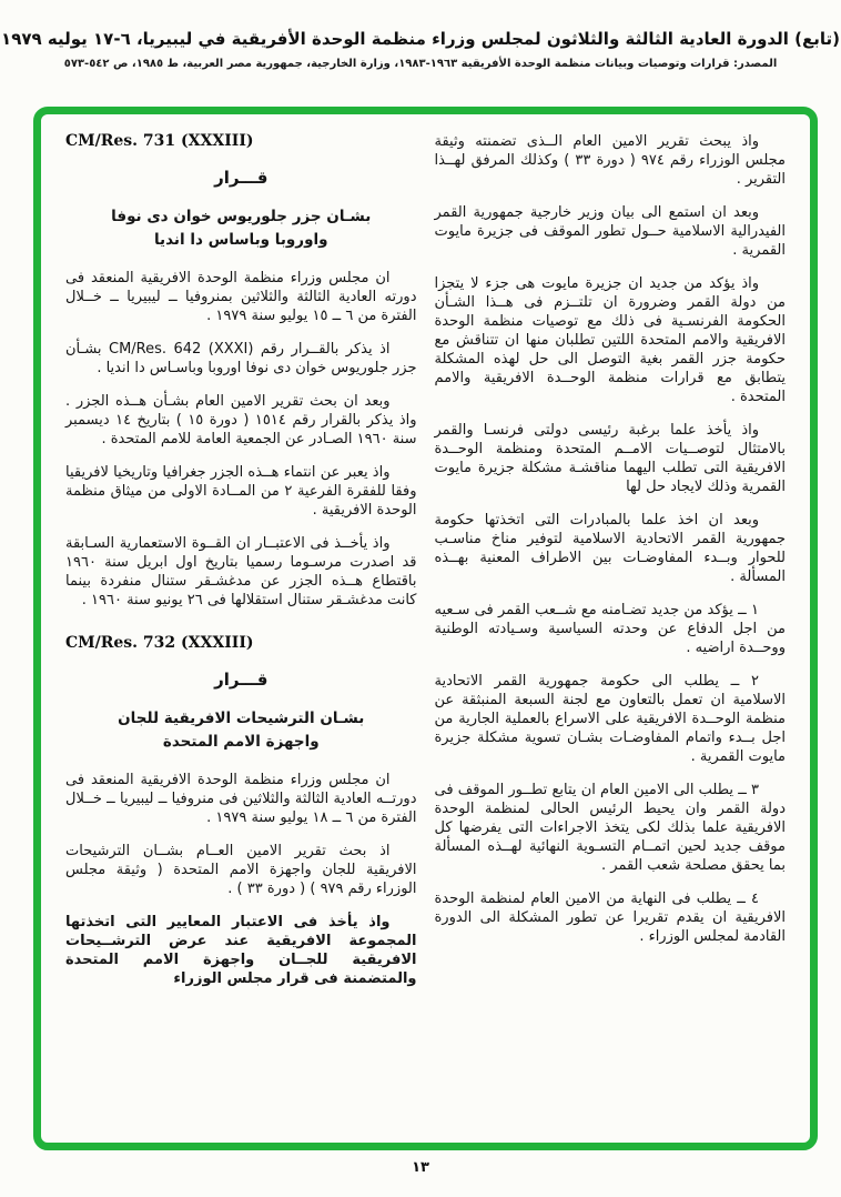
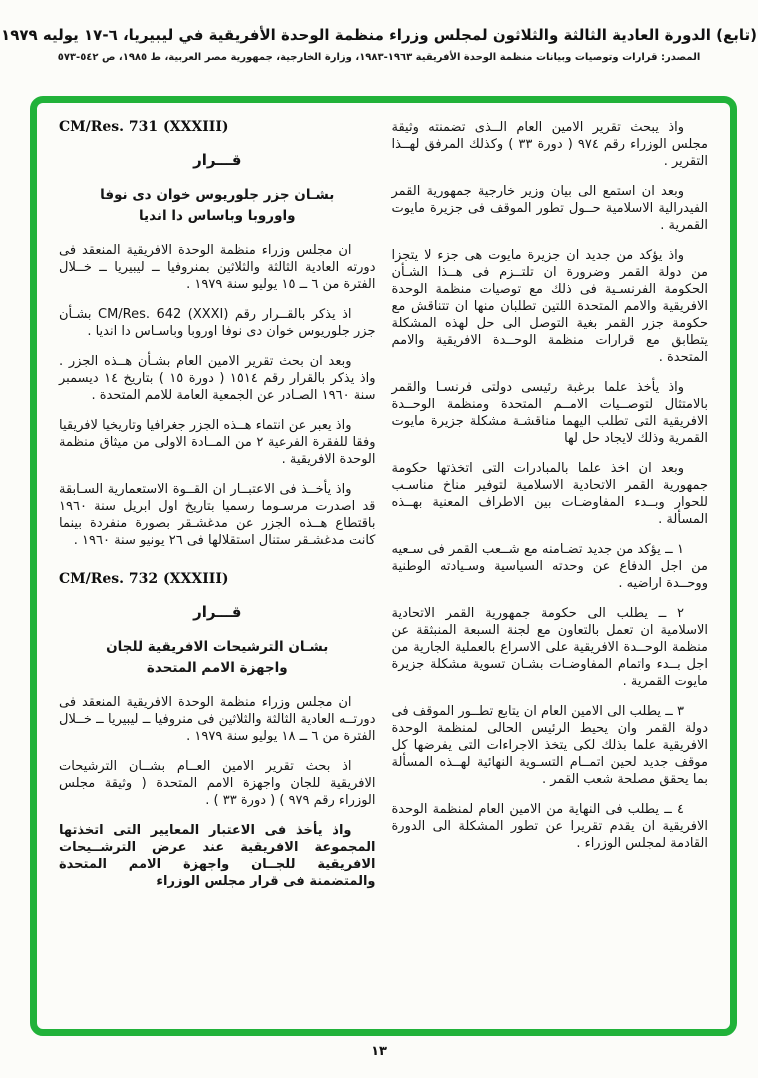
  (تابع) الدورة العادية الثالثة والثلاثون لمجلس وزراء منظمة الوحدة الأفريقية في ليبيريا، ٦-١٧ يوليه ١٩٧٩
  المصدر: قرارات وتوصيات وبيانات منظمة الوحدة الأفريقية ١٩٦٣-١٩٨٣، وزارة الخارجية، جمهورية مصر العربية، ط ١٩٨٥، ص ٥٤٢-٥٧٣
  واذ يبحث تقرير الامين العام الــذى تضمنته وثيقة مجلس الوزراء رقم ٩٧٤ ( دورة ٣٣ ) وكذلك المرفق لهــذا التقرير .
  وبعد ان استمع الى بيان وزير خارجية جمهورية القمر الفيدرالية الاسلامية حــول تطور الموقف فى جزيرة مايوت القمرية .
  واذ يؤكد من جديد ان جزيرة مايوت هى جزء لا يتجزا من دولة القمر وضرورة ان تلتــزم فى هــذا الشـأن الحكومة الفرنسـية فى ذلك مع توصيات منظمة الوحدة الافريقية والامم المتحدة اللتين تطلبان منها ان تتناقش مع حكومة جزر القمر بغية التوصل الى حل لهذه المشكلة يتطابق مع قرارات منظمة الوحــدة الافريقية والامم المتحدة .
  واذ يأخذ علما برغبة رئيسى دولتى فرنسـا والقمر بالامتثال لتوصــيات الامــم المتحدة ومنظمة الوحــدة الافريقية التى تطلب اليهما مناقشـة مشكلة جزيرة مايوت القمرية وذلك لايجاد حل لها
  وبعد ان اخذ علما بالمبادرات التى اتخذتها حكومة جمهورية القمر الاتحادية الاسلامية لتوفير مناخ مناسـب للحوار وبــدء المفاوضـات بين الاطراف المعنية بهــذه المسألة .
  ١ ــ يؤكد من جديد تضـامنه مع شــعب القمر فى سـعيه من اجل الدفاع عن وحدته السياسية وسـيادته الوطنية ووحــدة اراضيه .
  ٢ ــ يطلب الى حكومة جمهورية القمر الاتحادية الاسلامية ان تعمل بالتعاون مع لجنة السبعة المنبثقة عن منظمة الوحــدة الافريقية على الاسراع بالعملية الجارية من اجل بــدء واتمام المفاوضـات بشـان تسوية مشكلة جزيرة مايوت القمرية .
  ٣ ــ يطلب الى الامين العام ان يتابع تطــور الموقف فى دولة القمر وان يحيط الرئيس الحالى لمنظمة الوحدة الافريقية علما بذلك لكى يتخذ الاجراءات التى يفرضها كل موقف جديد لحين اتمــام التسـوية النهائية لهــذه المسألة بما يحقق مصلحة شعب القمر .
  ٤ ــ يطلب فى النهاية من الامين العام لمنظمة الوحدة الافريقية ان يقدم تقريرا عن تطور المشكلة الى الدورة القادمة لمجلس الوزراء .
  CM/Res. 731 (XXXIII)
  قـــرار
  بشـان جزر جلوريوس خوان دى نوفا
  واوروبا وباساس دا انديا
  ان مجلس وزراء منظمة الوحدة الافريقية المنعقد فى دورته العادية الثالثة والثلاثين بمنروفيا ــ ليبيريا ــ خــلال الفترة من ٦ ــ ١٥ يوليو سنة ١٩٧٩ .
  اذ يذكر بالقــرار رقم CM/Res. 642 (XXXI) بشـأن جزر جلوريوس خوان دى نوفا اوروبا وباسـاس دا انديا .
  وبعد ان بحث تقرير الامين العام بشـأن هــذه الجزر . واذ يذكر بالقرار رقم ١٥١٤ ( دورة ١٥ ) بتاريخ ١٤ ديسمبر سنة ١٩٦٠ الصـادر عن الجمعية العامة للامم المتحدة .
  واذ يعبر عن انتماء هــذه الجزر جغرافيا وتاريخيا لافريقيا وفقا للفقرة الفرعية ٢ من المــادة الاولى من ميثاق منظمة الوحدة الافريقية .
- واذ يأخــذ فى الاعتبــار ان القــوة الاستعمارية السـابقة قد اصدرت مرسـوما رسميا بتاريخ اول ابريل سنة ١٩٦٠ باقتطاع هــذه الجزر عن مدغشـقر ستنال منفردة بينما كانت مدغشـقر ستنال استقلالها فى ٢٦ يونيو سنة ١٩٦٠ .
+ واذ يأخــذ فى الاعتبــار ان القــوة الاستعمارية السـابقة قد اصدرت مرسـوما رسميا بتاريخ اول ابريل سنة ١٩٦٠ باقتطاع هــذه الجزر عن مدغشـقر بصورة منفردة بينما كانت مدغشـقر ستنال استقلالها فى ٢٦ يونيو سنة ١٩٦٠ .
  CM/Res. 732 (XXXIII)
  قـــرار
  بشـان الترشيحات الافريقية للجان
  واجهزة الامم المتحدة
  ان مجلس وزراء منظمة الوحدة الافريقية المنعقد فى دورتــه العادية الثالثة والثلاثين فى منروفيا ــ ليبيريا ــ خــلال الفترة من ٦ ــ ١٨ يوليو سنة ١٩٧٩ .
  اذ بحث تقرير الامين العــام بشــان الترشيحات الافريقية للجان واجهزة الامم المتحدة ( وثيقة مجلس الوزراء رقم ٩٧٩ ) ( دورة ٣٣ ) .
  واذ يأخذ فى الاعتبار المعايير التى اتخذتها المجموعة الافريقية عند عرض الترشــيحات الافريقية للجــان واجهزة الامم المتحدة والمتضمنة فى قرار مجلس الوزراء
  ١٣
